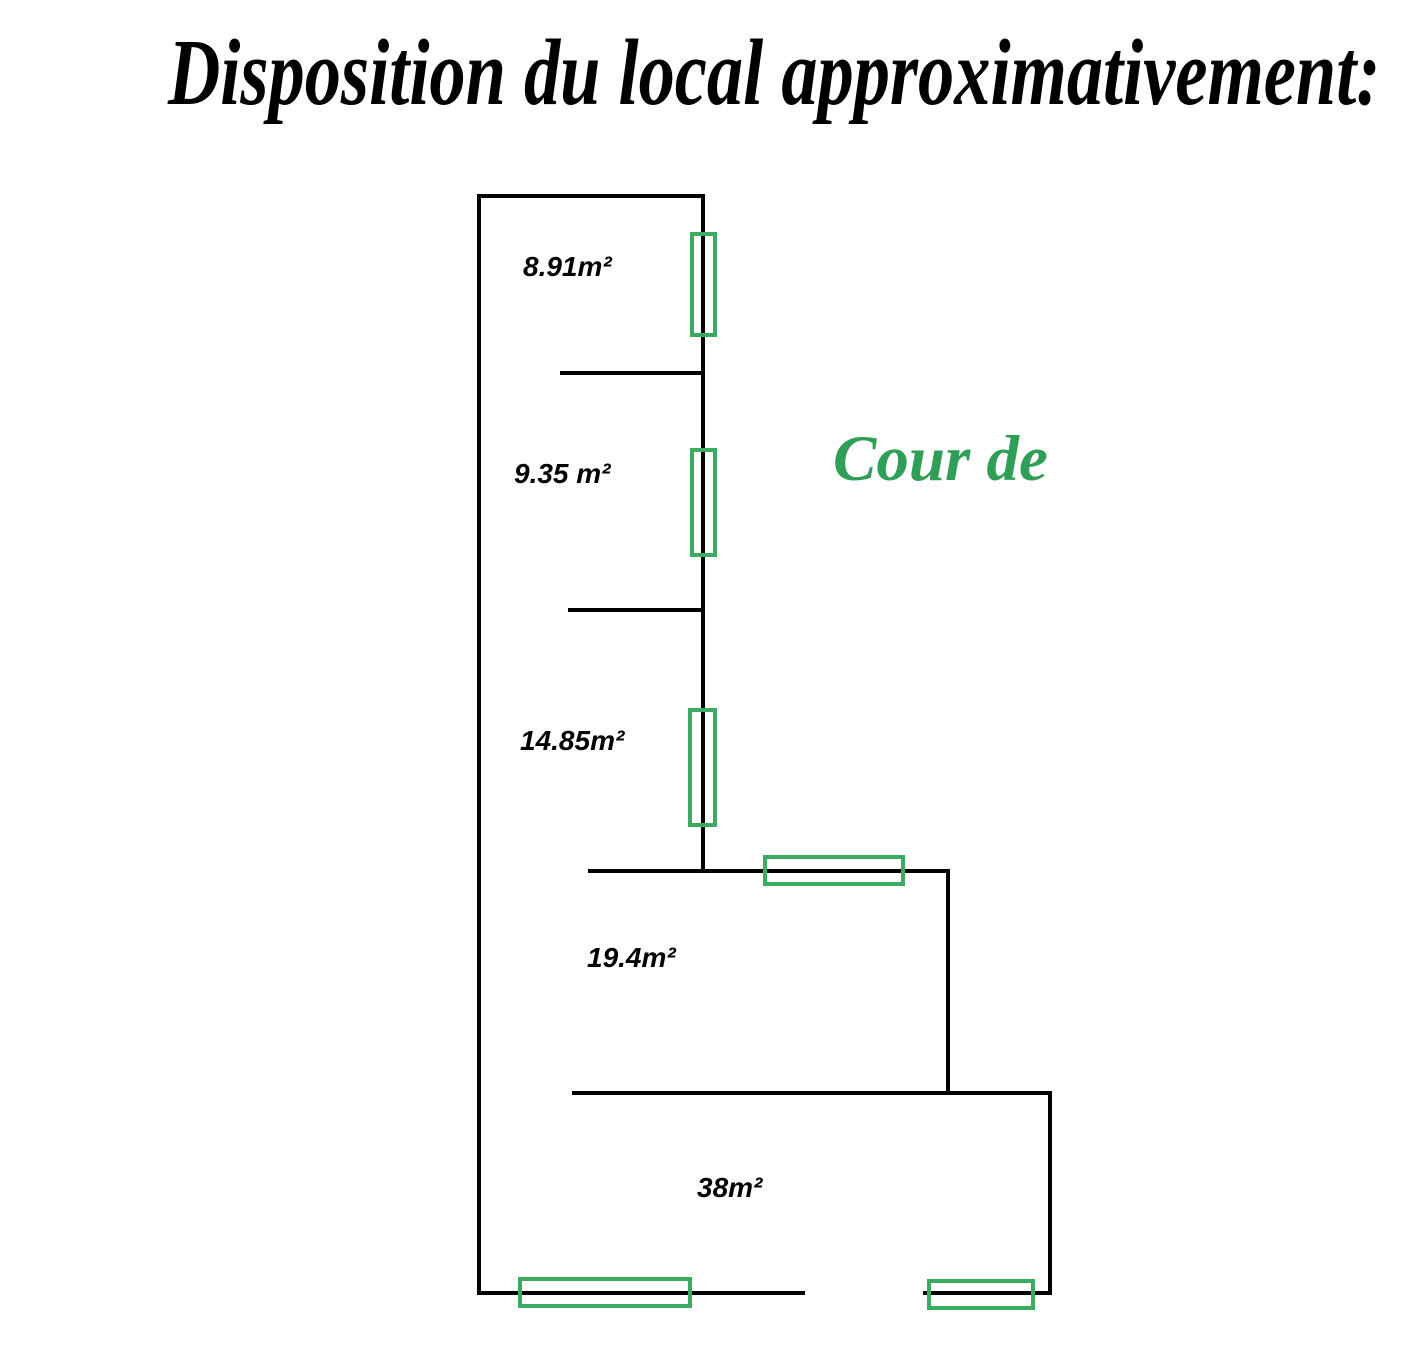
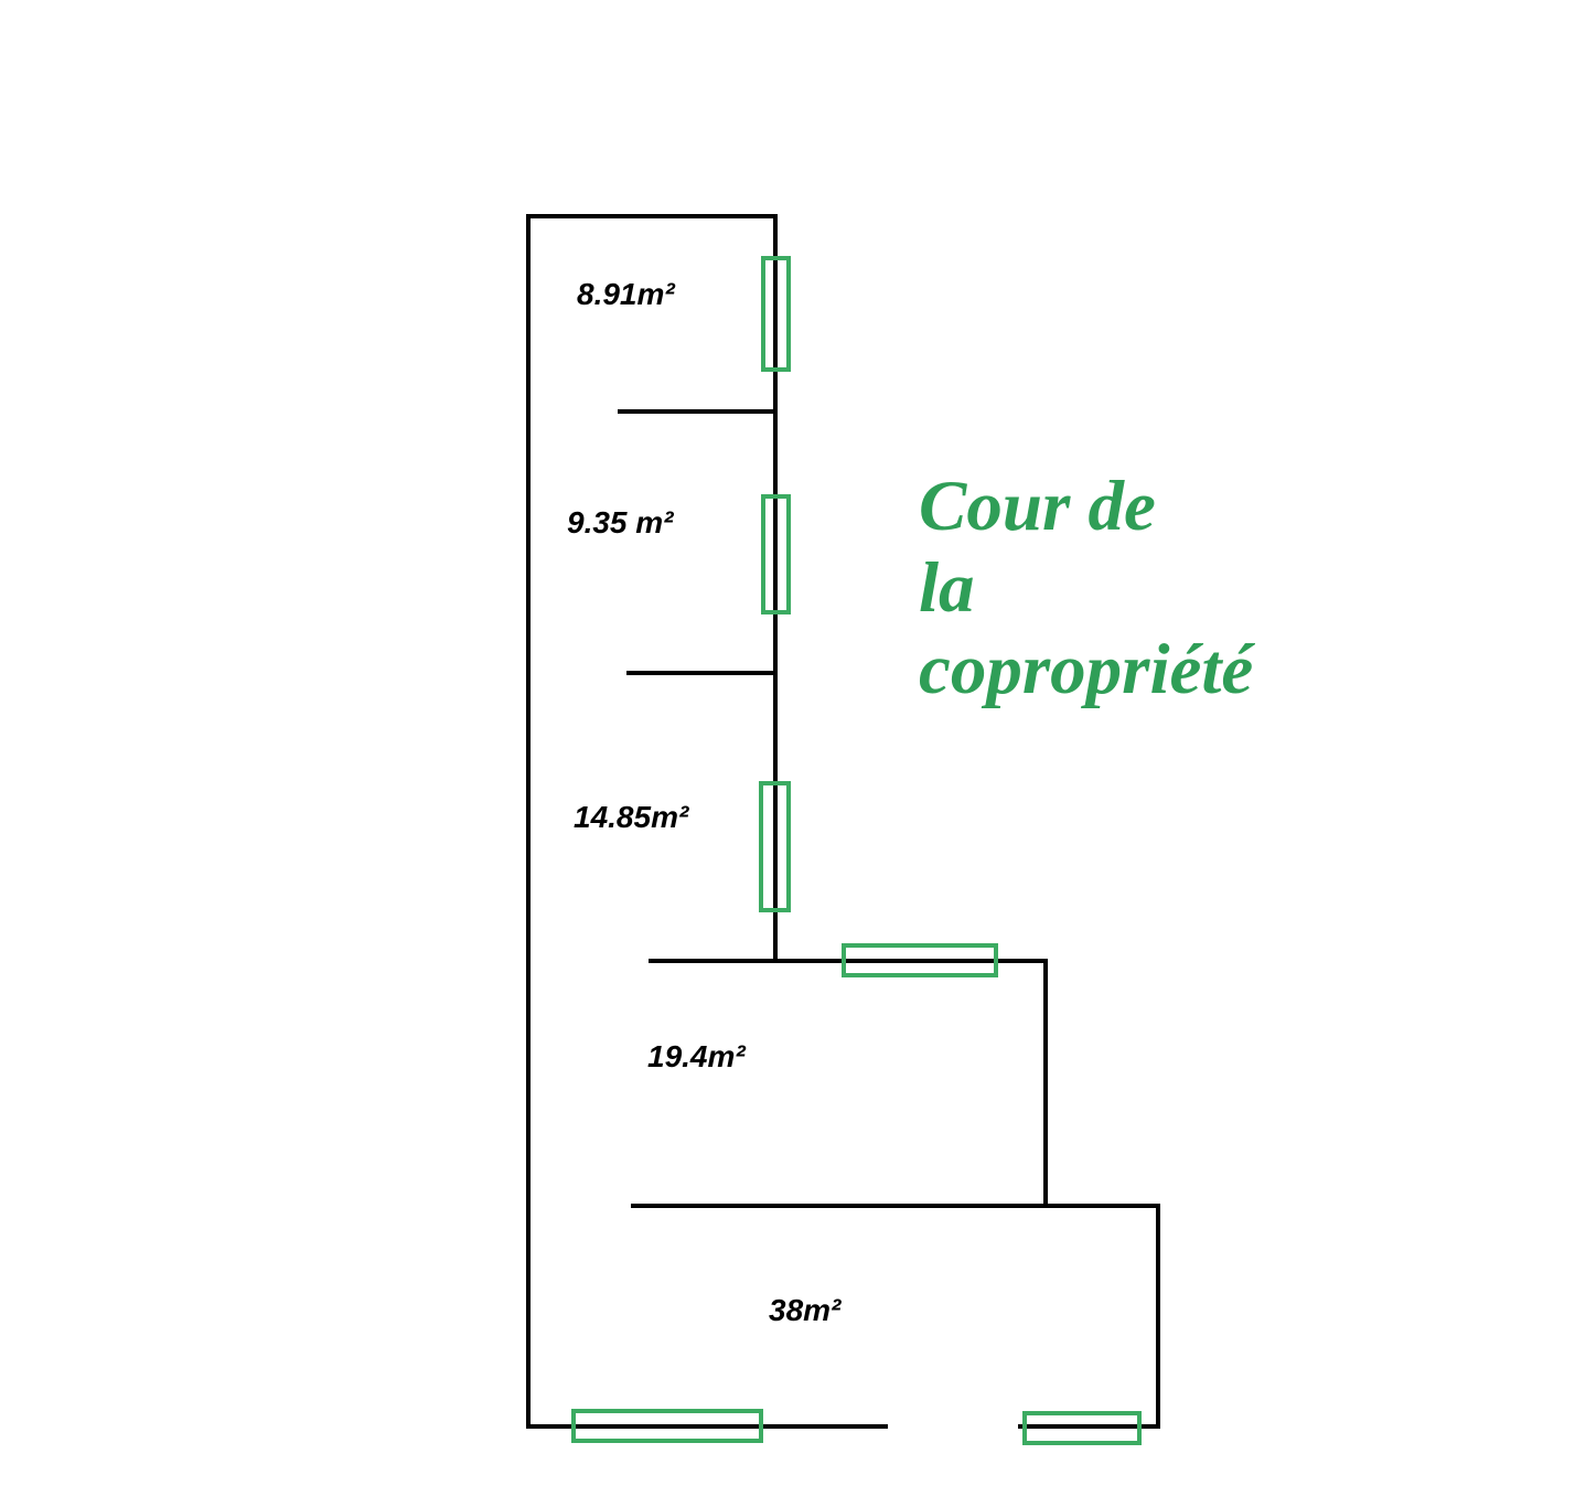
- Disposition du local approximativement:
  8.91m²
  9.35 m²
  14.85m²
  19.4m²
  38m²
  Cour de
+ la
+ copropriété
